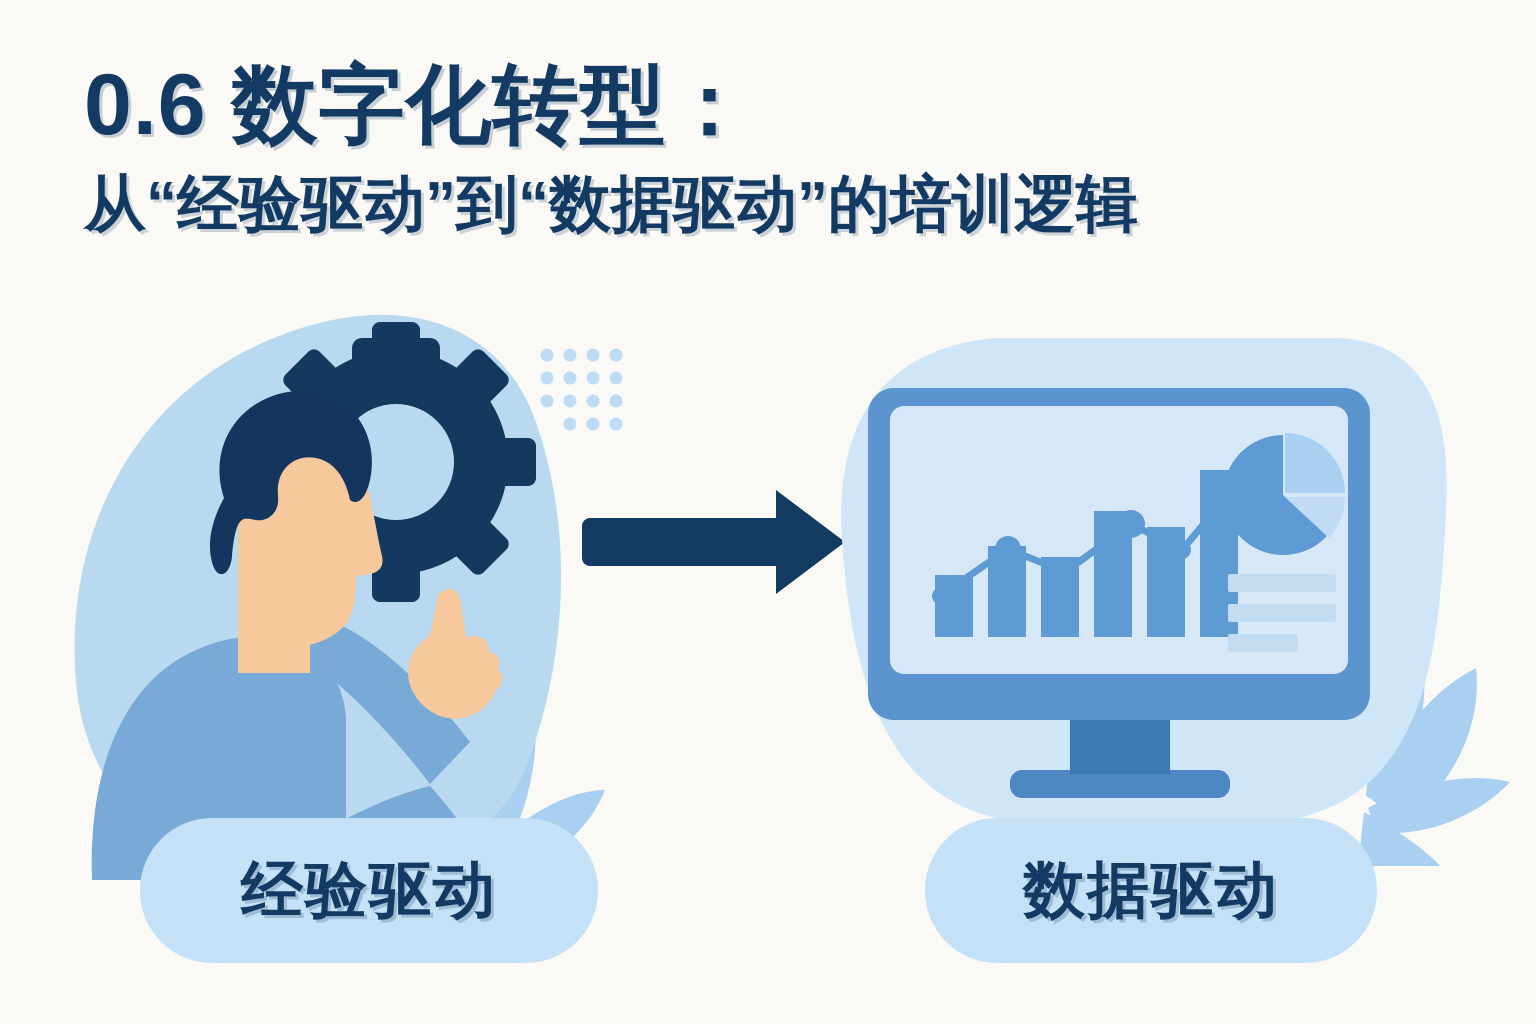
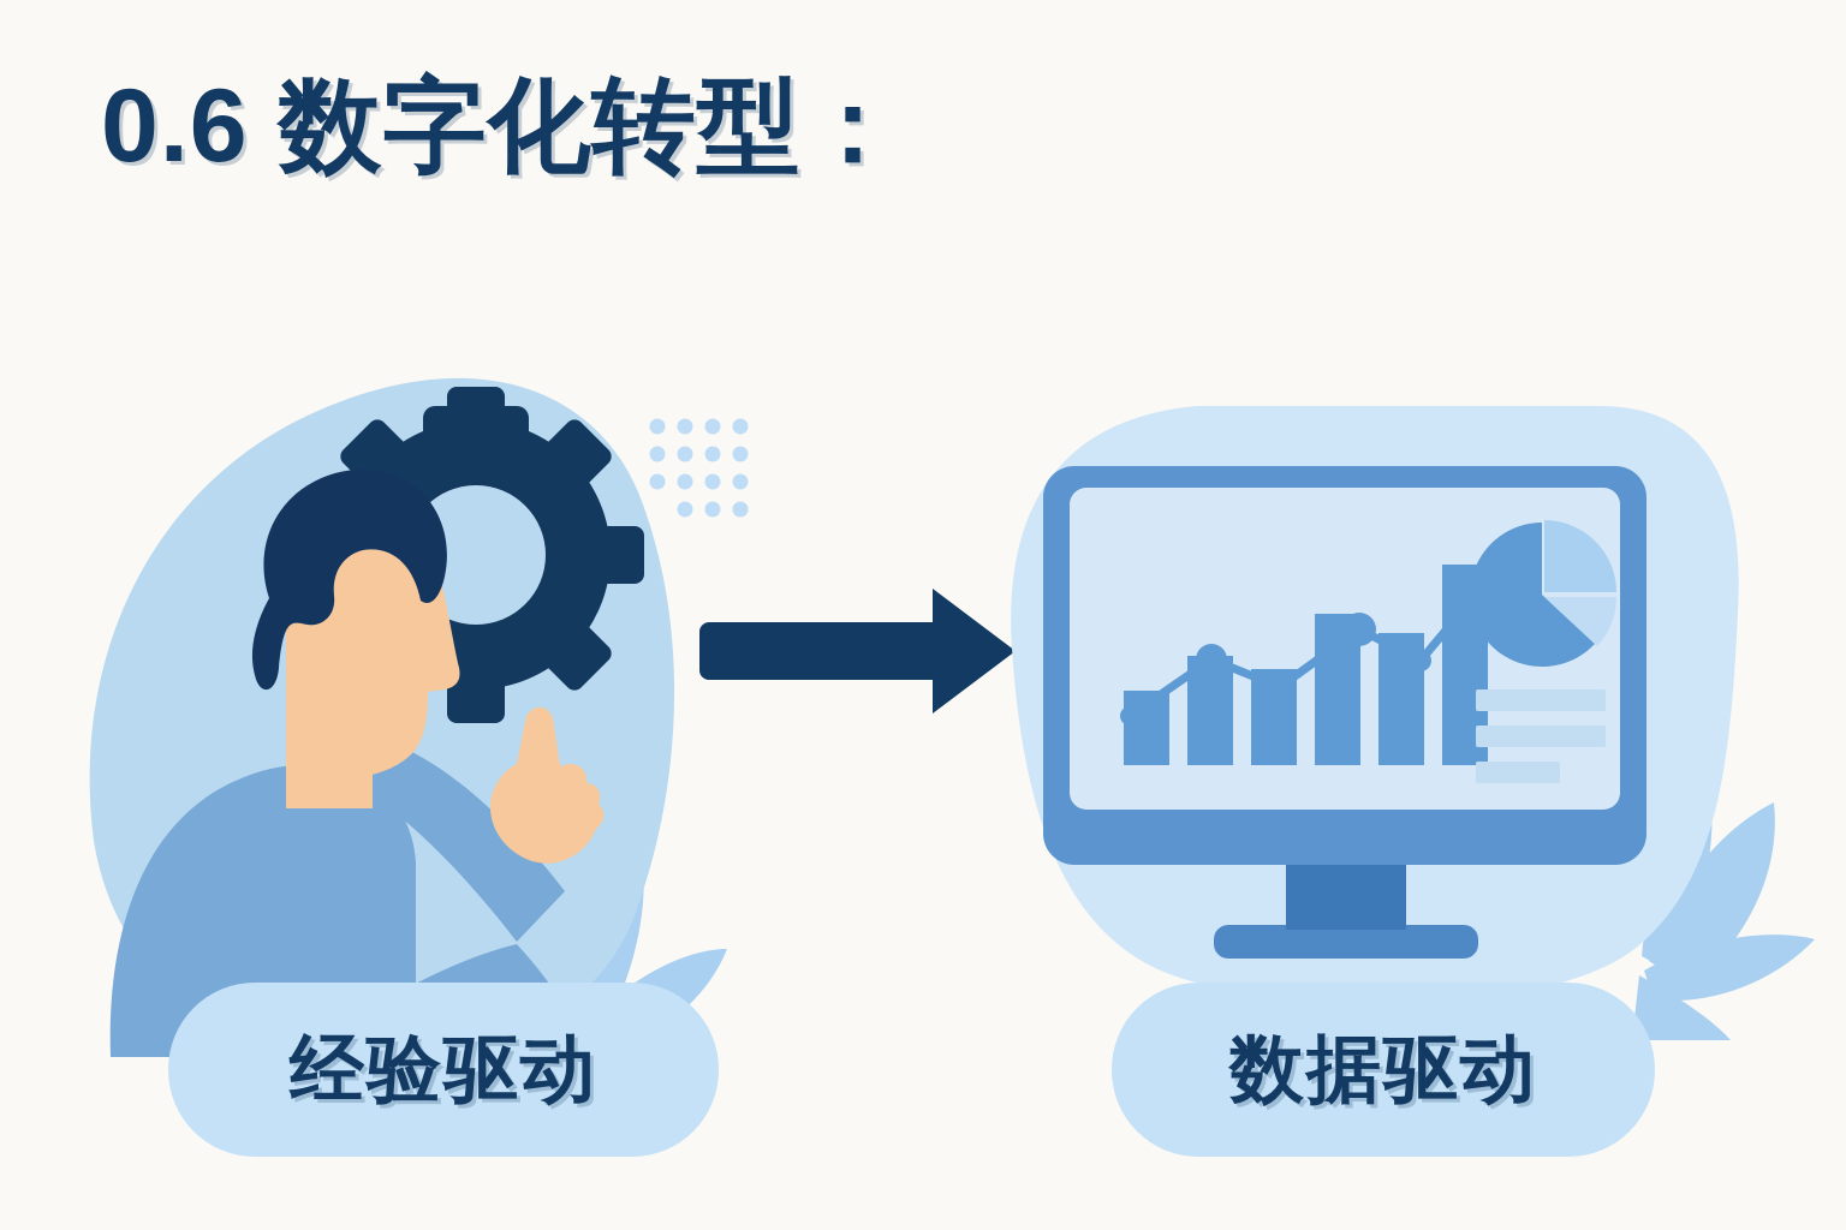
  0.6 数字化转型：
- 从“经验驱动”到“数据驱动”的培训逻辑
  经验驱动
  数据驱动
